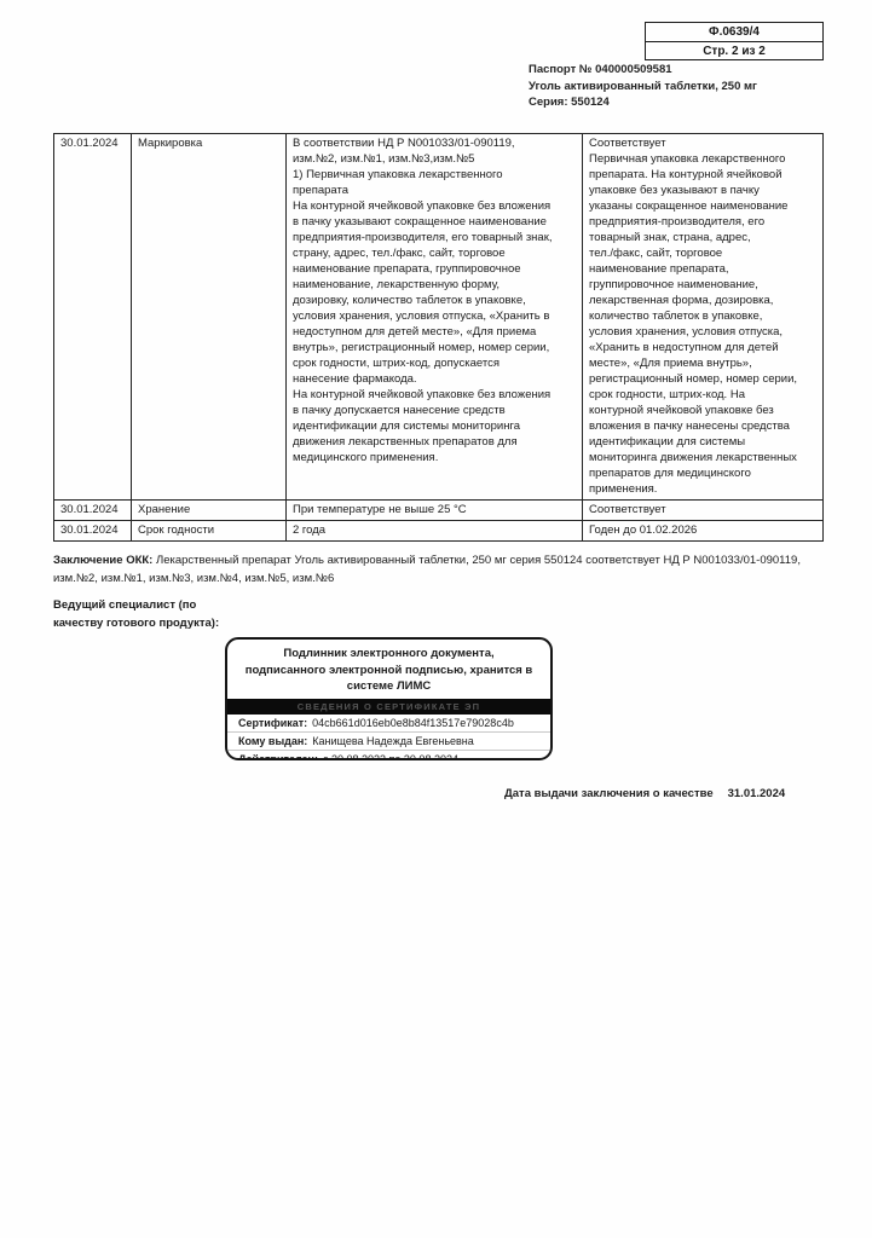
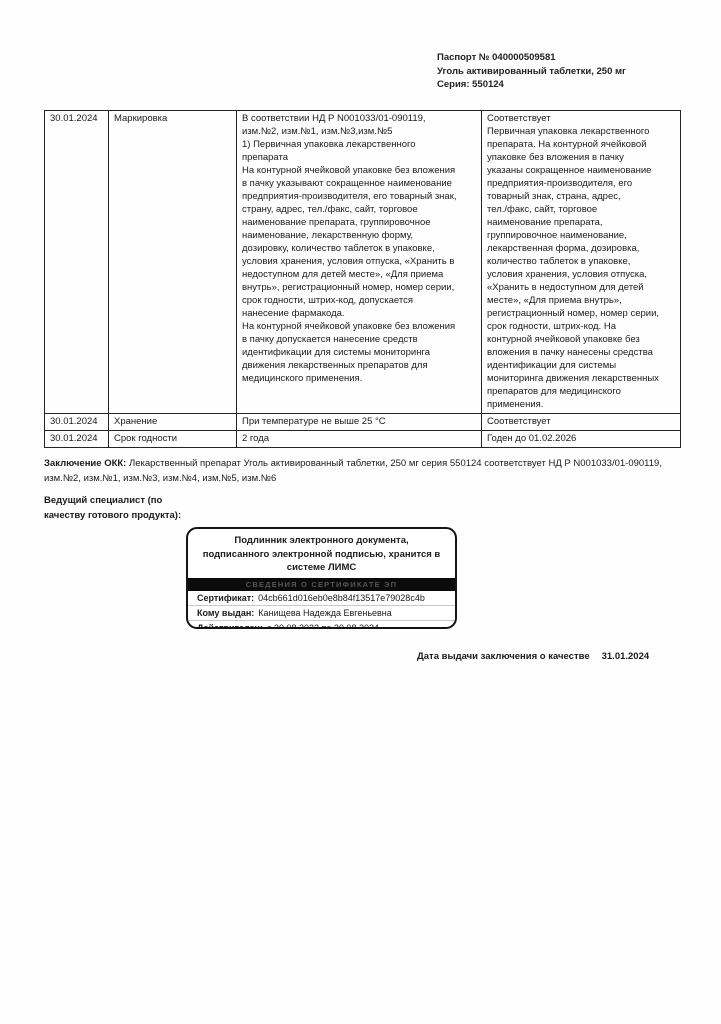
- Ф.0639/4
- Стр. 2 из 2
  Паспорт № 040000509581
  Уголь активированный таблетки, 250 мг
  Серия: 550124
- 30.01.2024	Маркировка	В соответствии НД Р N001033/01-090119, изм.№2, изм.№1, изм.№3,изм.№5 1) Первичная упаковка лекарственного препарата На контурной ячейковой упаковке без вложения в пачку указывают сокращенное наименование предприятия-производителя, его товарный знак, страну, адрес, тел./факс, сайт, торговое наименование препарата, группировочное наименование, лекарственную форму, дозировку, количество таблеток в упаковке, условия хранения, условия отпуска, «Хранить в недоступном для детей месте», «Для приема внутрь», регистрационный номер, номер серии, срок годности, штрих-код, допускается нанесение фармакода. На контурной ячейковой упаковке без вложения в пачку допускается нанесение средств идентификации для системы мониторинга движения лекарственных препаратов для медицинского применения.	Соответствует Первичная упаковка лекарственного препарата. На контурной ячейковой упаковке без указывают в пачку указаны сокращенное наименование предприятия-производителя, его товарный знак, страна, адрес, тел./факс, сайт, торговое наименование препарата, группировочное наименование, лекарственная форма, дозировка, количество таблеток в упаковке, условия хранения, условия отпуска, «Хранить в недоступном для детей месте», «Для приема внутрь», регистрационный номер, номер серии, срок годности, штрих-код. На контурной ячейковой упаковке без вложения в пачку нанесены средства идентификации для системы мониторинга движения лекарственных препаратов для медицинского применения.
+ 30.01.2024	Маркировка	В соответствии НД Р N001033/01-090119, изм.№2, изм.№1, изм.№3,изм.№5 1) Первичная упаковка лекарственного препарата На контурной ячейковой упаковке без вложения в пачку указывают сокращенное наименование предприятия-производителя, его товарный знак, страну, адрес, тел./факс, сайт, торговое наименование препарата, группировочное наименование, лекарственную форму, дозировку, количество таблеток в упаковке, условия хранения, условия отпуска, «Хранить в недоступном для детей месте», «Для приема внутрь», регистрационный номер, номер серии, срок годности, штрих-код, допускается нанесение фармакода. На контурной ячейковой упаковке без вложения в пачку допускается нанесение средств идентификации для системы мониторинга движения лекарственных препаратов для медицинского применения.	Соответствует Первичная упаковка лекарственного препарата. На контурной ячейковой упаковке без вложения в пачку указаны сокращенное наименование предприятия-производителя, его товарный знак, страна, адрес, тел./факс, сайт, торговое наименование препарата, группировочное наименование, лекарственная форма, дозировка, количество таблеток в упаковке, условия хранения, условия отпуска, «Хранить в недоступном для детей месте», «Для приема внутрь», регистрационный номер, номер серии, срок годности, штрих-код. На контурной ячейковой упаковке без вложения в пачку нанесены средства идентификации для системы мониторинга движения лекарственных препаратов для медицинского применения.
  30.01.2024	Хранение	При температуре не выше 25 °С	Соответствует
  30.01.2024	Срок годности	2 года	Годен до 01.02.2026
  Заключение ОКК: Лекарственный препарат Уголь активированный таблетки, 250 мг серия 550124 соответствует НД Р N001033/01-090119, изм.№2, изм.№1, изм.№3, изм.№4, изм.№5, изм.№6
  Ведущий специалист (по качеству готового продукта):
  Подлинник электронного документа,
  подписанного электронной подписью, хранится в
  системе ЛИМС
  СВЕДЕНИЯ О СЕРТИФИКАТЕ ЭП
  Сертификат:
  04cb661d016eb0e8b84f13517e79028c4b
  Кому выдан:
  Канищева Надежда Евгеньевна
  Дата выдачи заключения о качестве 31.01.2024
